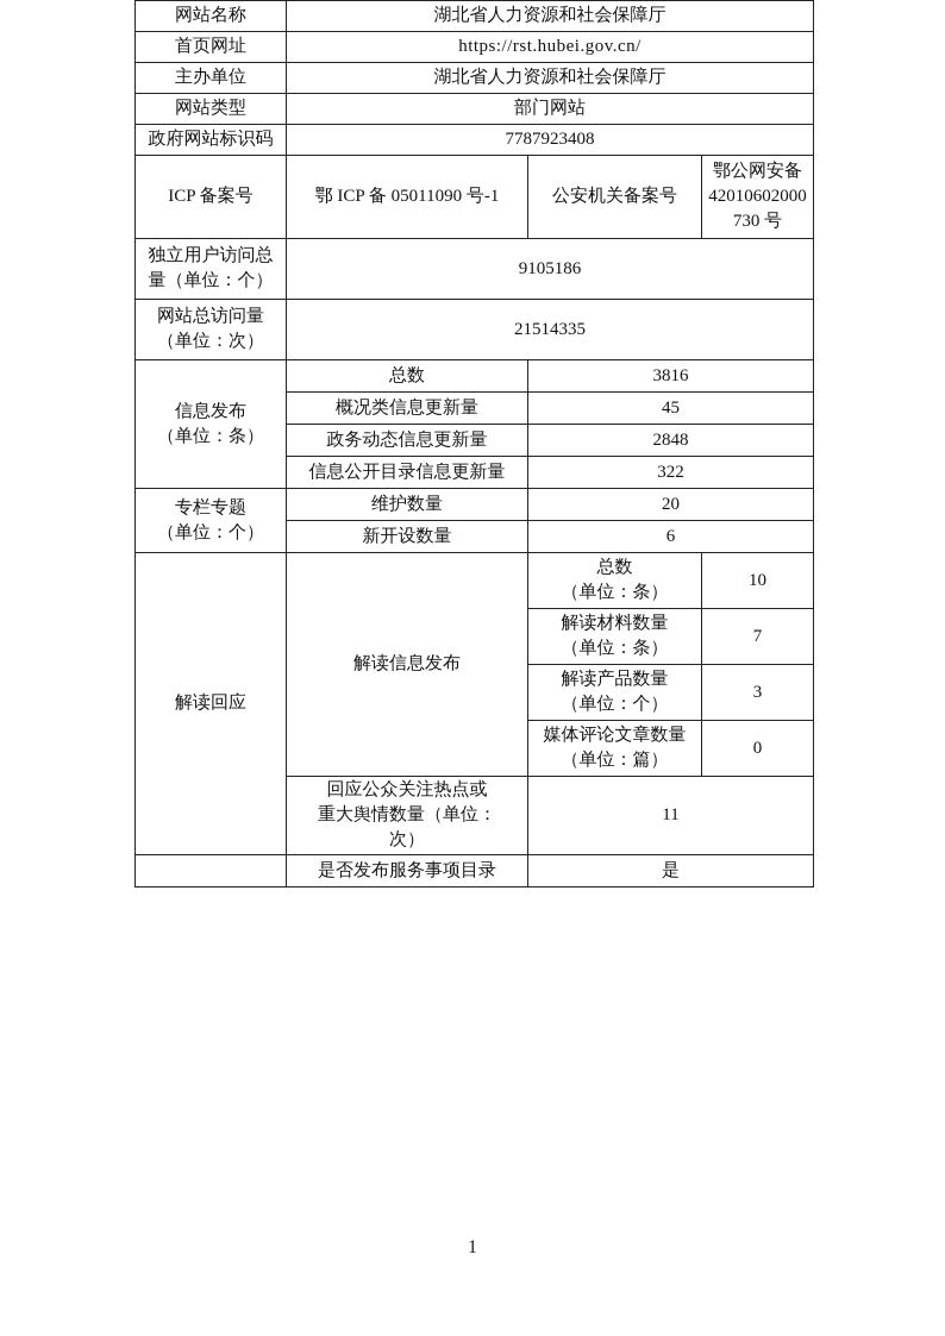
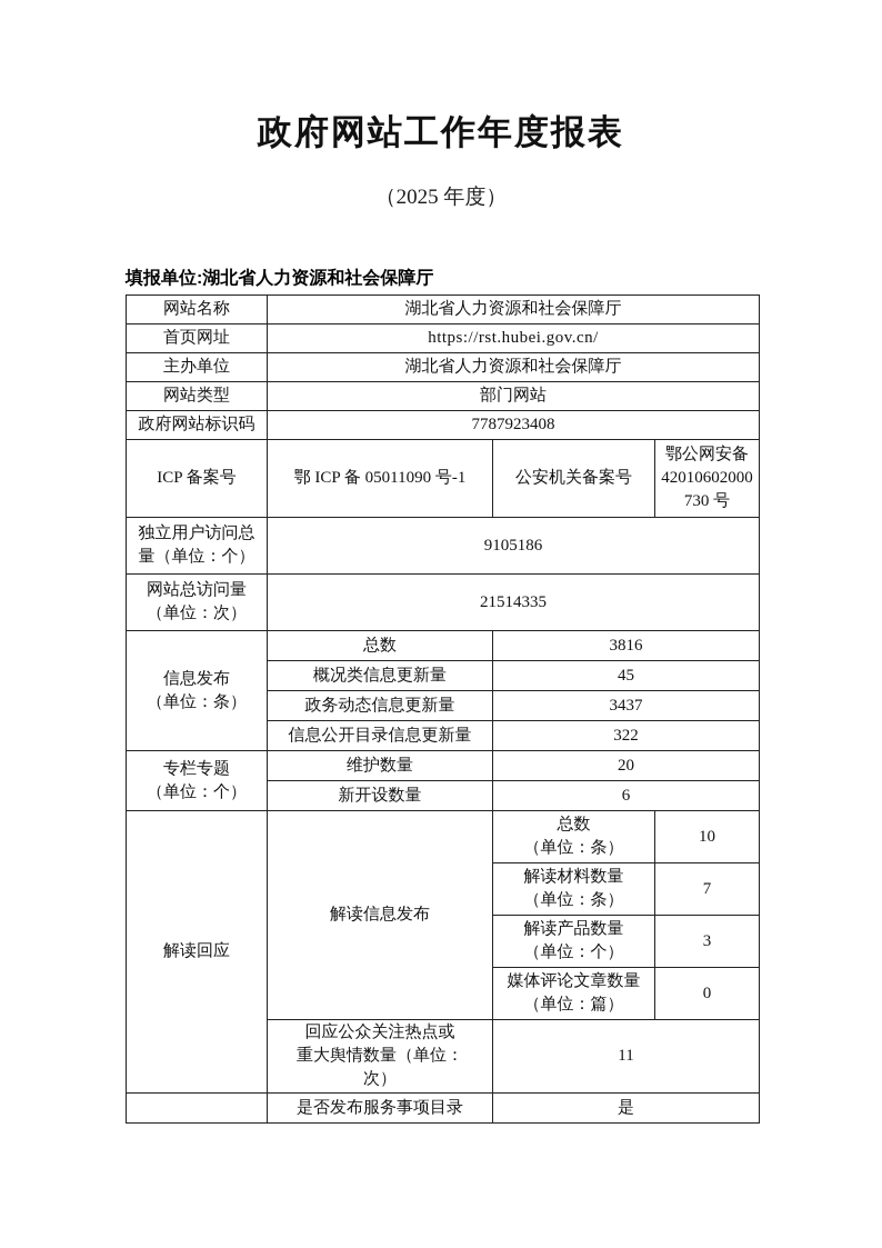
+ 政府网站工作年度报表
+ （2025 年度）
+ 填报单位:湖北省人力资源和社会保障厅
  网站名称	湖北省人力资源和社会保障厅
  首页网址	https://rst.hubei.gov.cn/
  主办单位	湖北省人力资源和社会保障厅
  网站类型	部门网站
  政府网站标识码	7787923408
  ICP 备案号	鄂 ICP 备 05011090 号-1	公安机关备案号	鄂公网安备 42010602000 730 号
  独立用户访问总 量（单位：个）	9105186
  网站总访问量 （单位：次）	21514335
  信息发布 （单位：条）	总数	3816
  概况类信息更新量	45
- 政务动态信息更新量	2848
+ 政务动态信息更新量	3437
  信息公开目录信息更新量	322
  专栏专题 （单位：个）	维护数量	20
  新开设数量	6
  解读回应	解读信息发布	总数 （单位：条）	10
  解读材料数量 （单位：条）	7
  解读产品数量 （单位：个）	3
  媒体评论文章数量 （单位：篇）	0
  回应公众关注热点或 重大舆情数量（单位： 次）	11
  	是否发布服务事项目录	是
- 1
